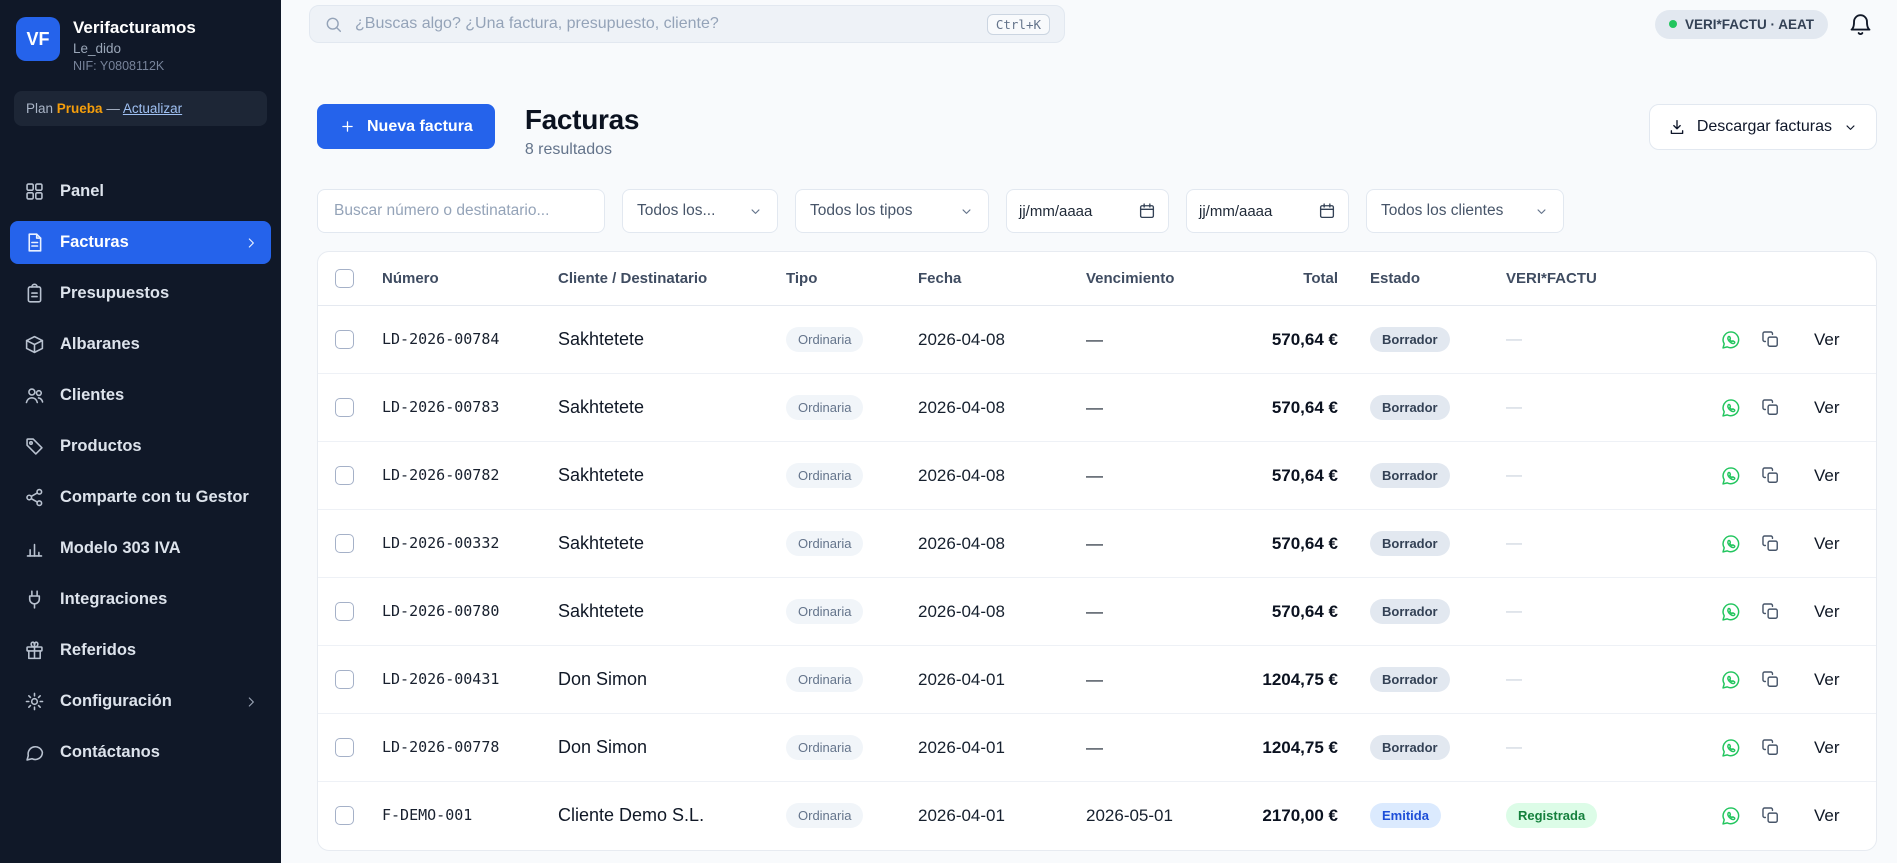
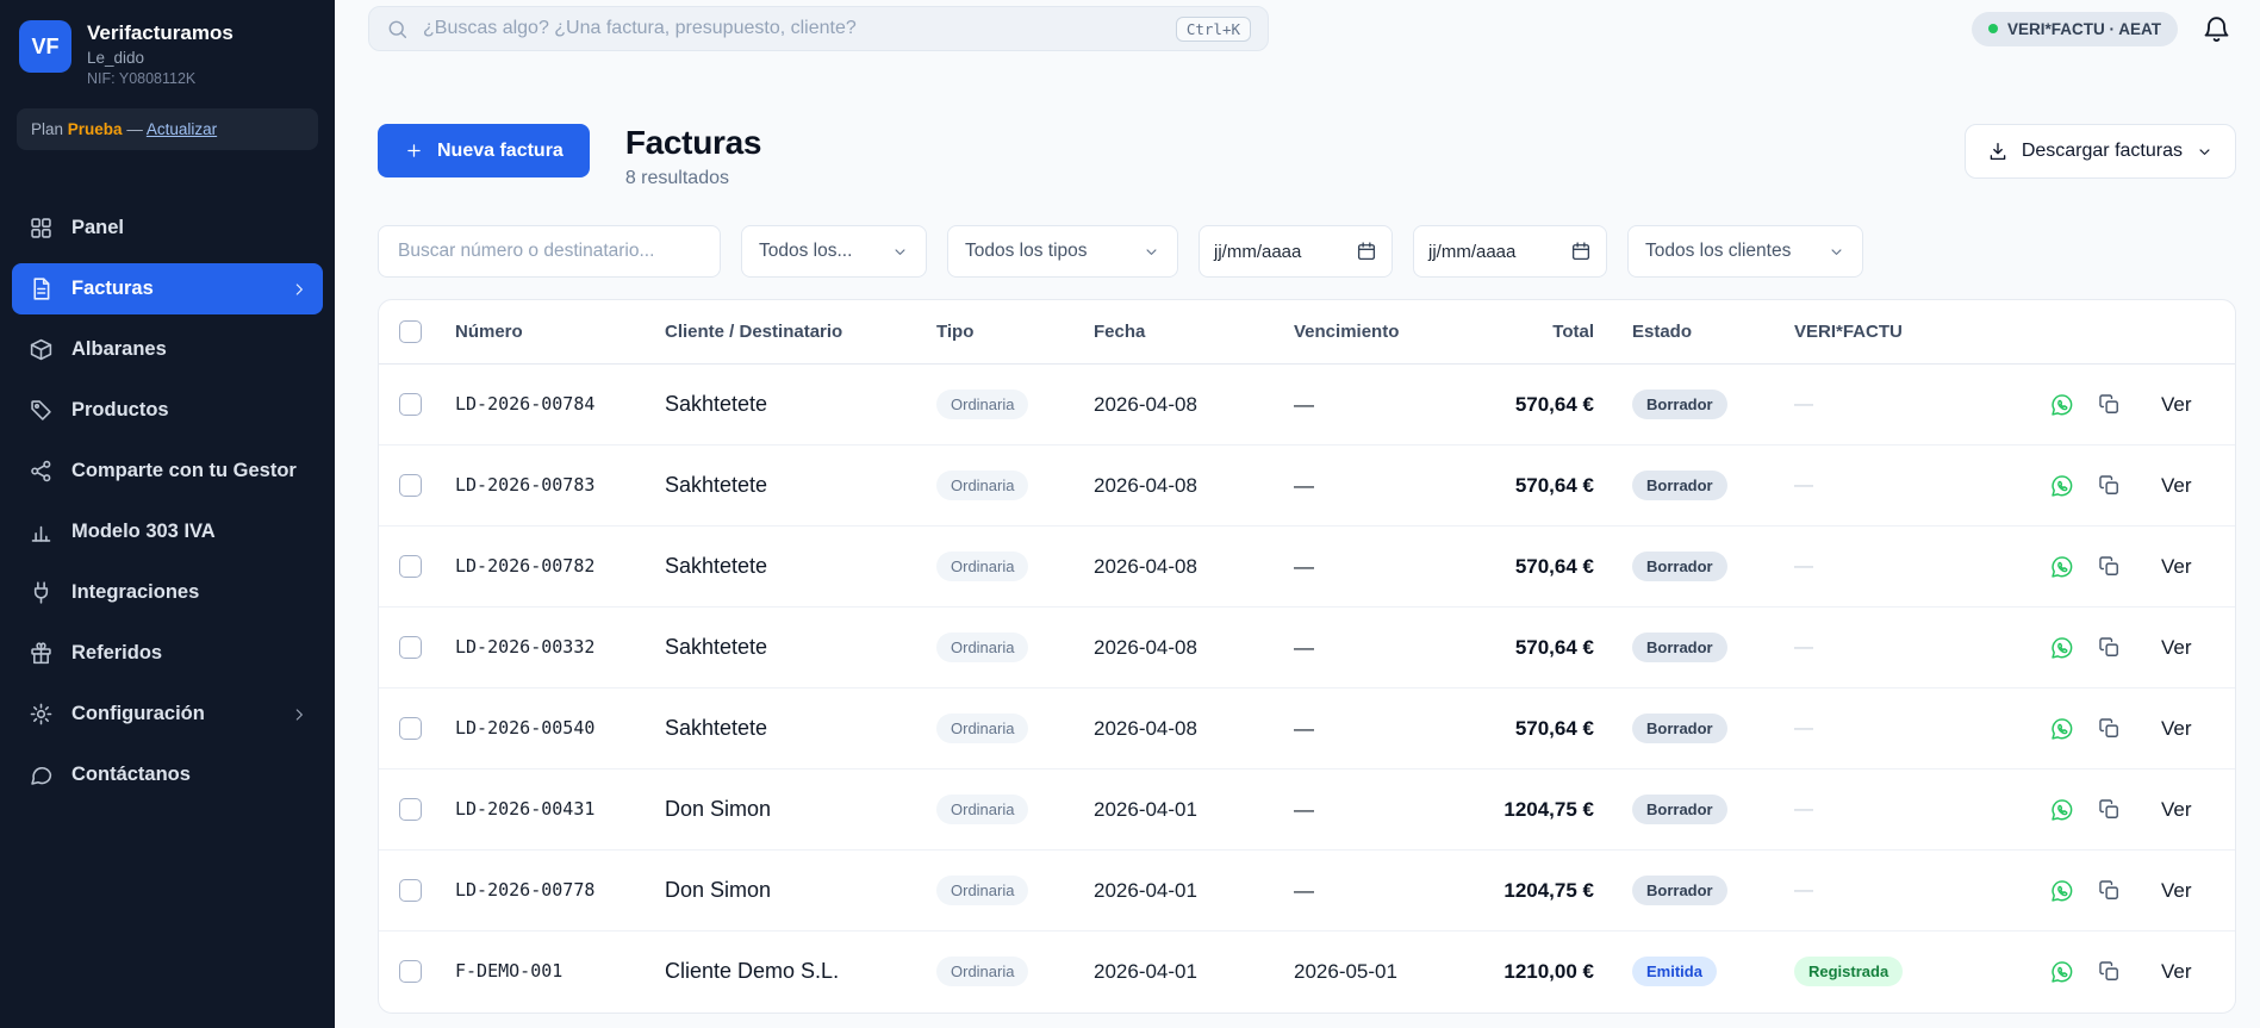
  VF
  Verifacturamos
  Le_dido
  NIF: Y0808112K
  Plan Prueba — Actualizar
  Panel
  Facturas
- Presupuestos
  Albaranes
- Clientes
  Productos
  Comparte con tu Gestor
  Modelo 303 IVA
  Integraciones
  Referidos
  Configuración
  Contáctanos
  ¿Buscas algo? ¿Una factura, presupuesto, cliente?
  Ctrl+K
  VERI*FACTU · AEAT
  Nueva factura
  Facturas
  8 resultados
  Descargar facturas
  Buscar número o destinatario...
  Todos los...
  Todos los tipos
  jj/mm/aaaa
  jj/mm/aaaa
  Todos los clientes
  	Número	Cliente / Destinatario	Tipo	Fecha	Vencimiento	Total	Estado	VERI*FACTU
  	LD-2026-00784	Sakhtetete	Ordinaria	2026-04-08	—	570,64 €	Borrador	—	Ver
  	LD-2026-00783	Sakhtetete	Ordinaria	2026-04-08	—	570,64 €	Borrador	—	Ver
  	LD-2026-00782	Sakhtetete	Ordinaria	2026-04-08	—	570,64 €	Borrador	—	Ver
  	LD-2026-00332	Sakhtetete	Ordinaria	2026-04-08	—	570,64 €	Borrador	—	Ver
- 	LD-2026-00780	Sakhtetete	Ordinaria	2026-04-08	—	570,64 €	Borrador	—	Ver
+ 	LD-2026-00540	Sakhtetete	Ordinaria	2026-04-08	—	570,64 €	Borrador	—	Ver
  	LD-2026-00431	Don Simon	Ordinaria	2026-04-01	—	1204,75 €	Borrador	—	Ver
  	LD-2026-00778	Don Simon	Ordinaria	2026-04-01	—	1204,75 €	Borrador	—	Ver
- 	F-DEMO-001	Cliente Demo S.L.	Ordinaria	2026-04-01	2026-05-01	2170,00 €	Emitida	Registrada	Ver
+ 	F-DEMO-001	Cliente Demo S.L.	Ordinaria	2026-04-01	2026-05-01	1210,00 €	Emitida	Registrada	Ver
